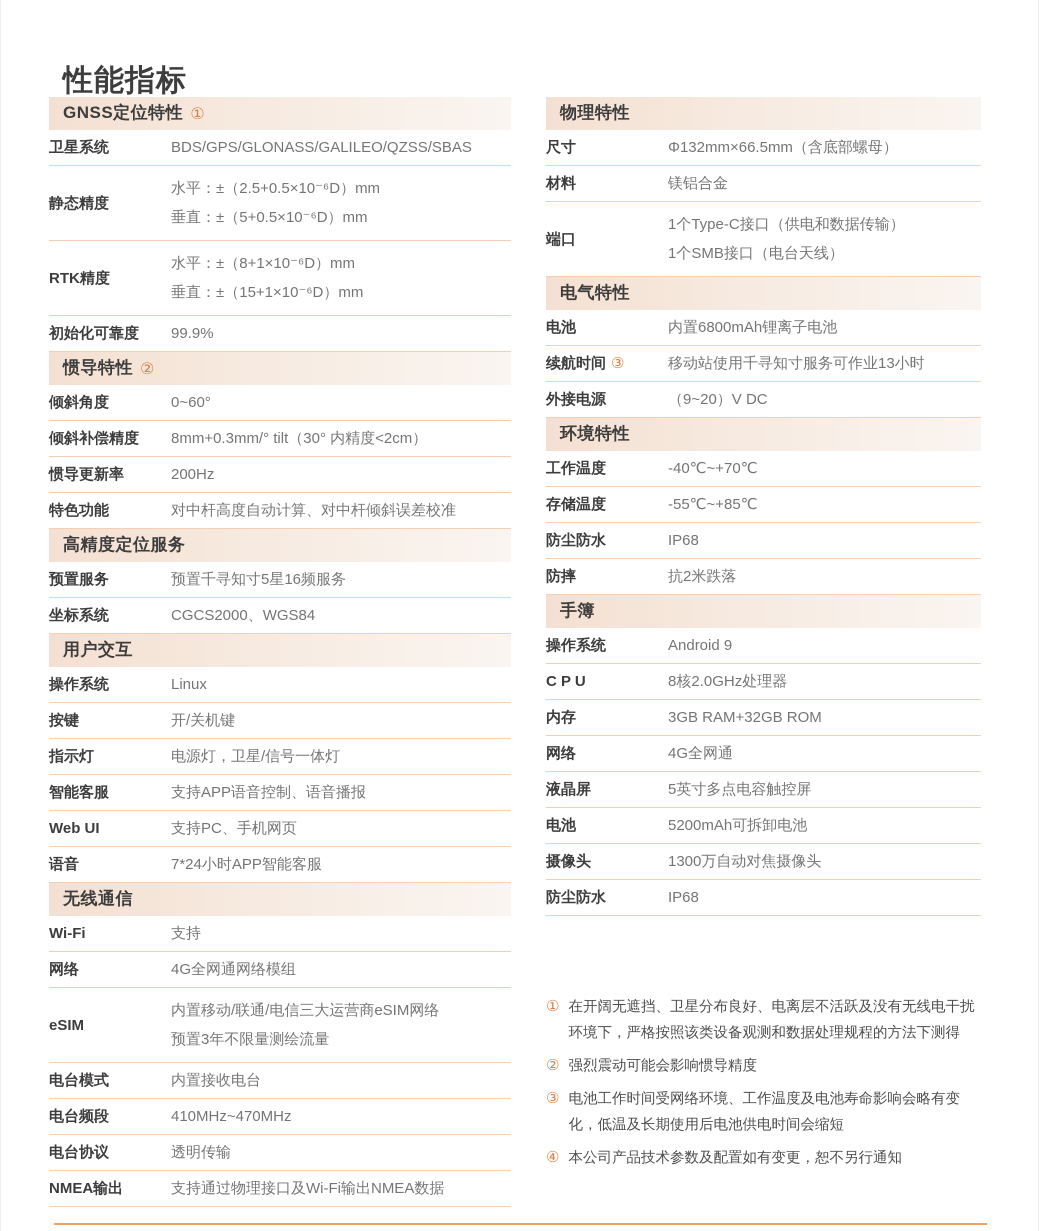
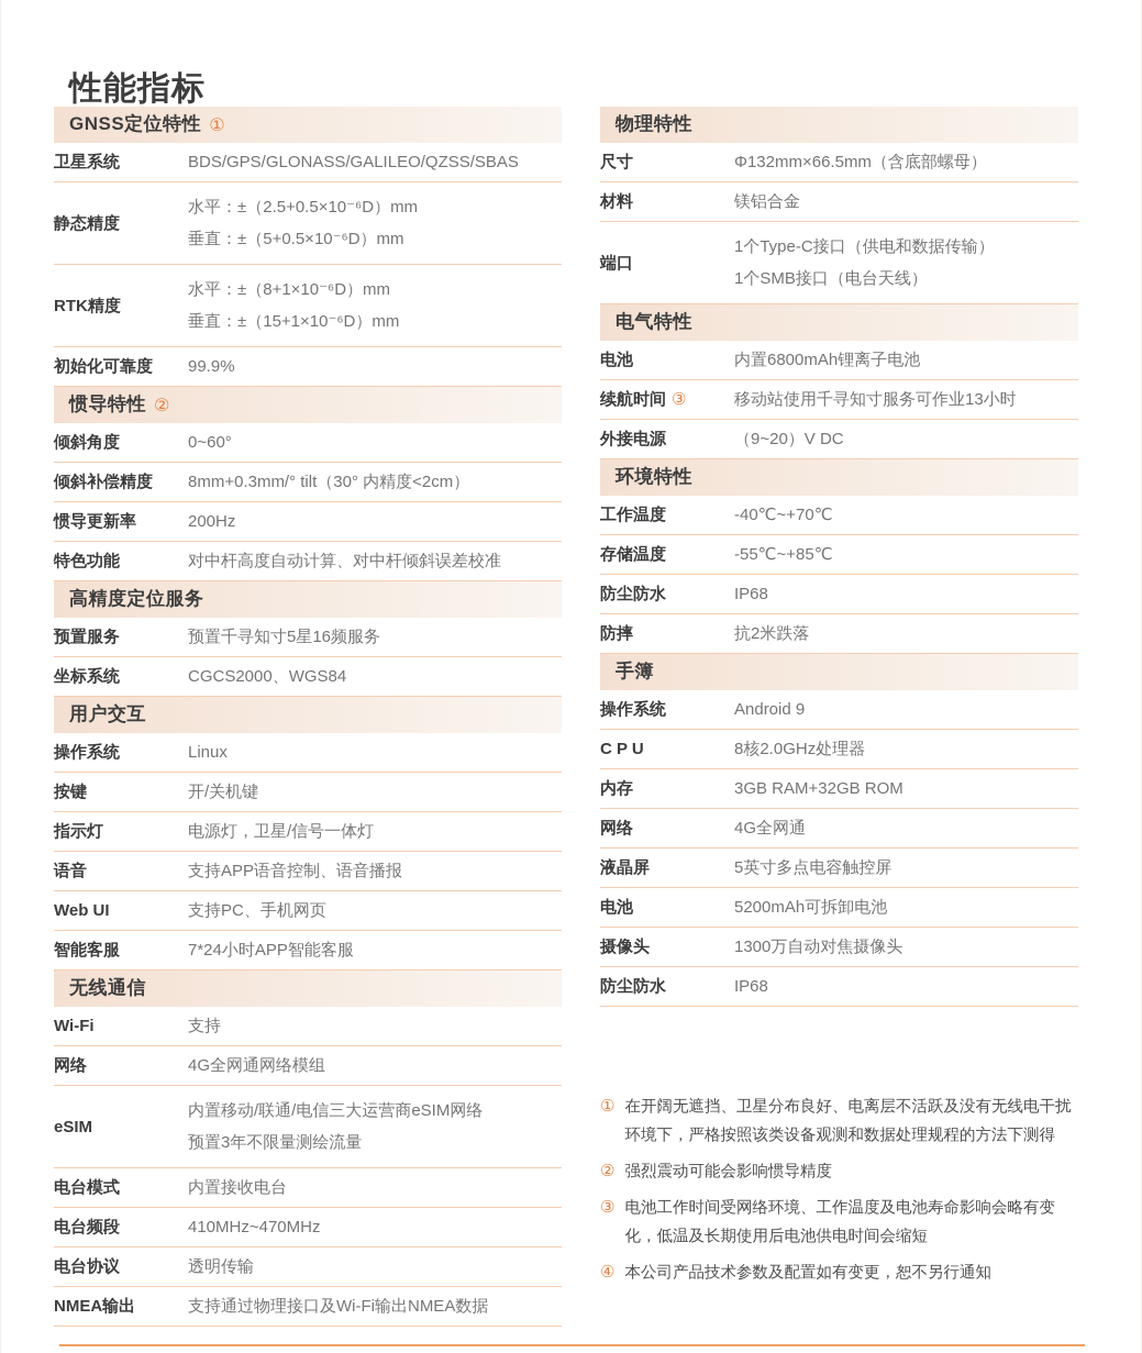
  性能指标
  GNSS定位特性
  ①
  卫星系统
  BDS/GPS/GLONASS/GALILEO/QZSS/SBAS
  静态精度
  水平：±（2.5+0.5×10⁻⁶D）mm
  垂直：±（5+0.5×10⁻⁶D）mm
  RTK精度
  水平：±（8+1×10⁻⁶D）mm
  垂直：±（15+1×10⁻⁶D）mm
  初始化可靠度
  99.9%
  惯导特性
  ②
  倾斜角度
  0~60°
  倾斜补偿精度
  8mm+0.3mm/° tilt（30° 内精度<2cm）
  惯导更新率
  200Hz
  特色功能
  对中杆高度自动计算、对中杆倾斜误差校准
  高精度定位服务
  预置服务
  预置千寻知寸5星16频服务
  坐标系统
  CGCS2000、WGS84
  用户交互
  操作系统
  Linux
  按键
  开/关机键
  指示灯
  电源灯，卫星/信号一体灯
- 智能客服
+ 语音
  支持APP语音控制、语音播报
  Web UI
  支持PC、手机网页
- 语音
+ 智能客服
  7*24小时APP智能客服
  无线通信
  Wi-Fi
  支持
  网络
  4G全网通网络模组
  eSIM
  内置移动/联通/电信三大运营商eSIM网络
  预置3年不限量测绘流量
  电台模式
  内置接收电台
  电台频段
  410MHz~470MHz
  电台协议
  透明传输
  NMEA输出
  支持通过物理接口及Wi-Fi输出NMEA数据
  物理特性
  尺寸
  Φ132mm×66.5mm（含底部螺母）
  材料
  镁铝合金
  端口
  1个Type-C接口（供电和数据传输）
  1个SMB接口（电台天线）
  电气特性
  电池
  内置6800mAh锂离子电池
  续航时间
  ③
  移动站使用千寻知寸服务可作业13小时
  外接电源
  （9~20）V DC
  环境特性
  工作温度
  -40℃~+70℃
  存储温度
  -55℃~+85℃
  防尘防水
  IP68
  防摔
  抗2米跌落
  手簿
  操作系统
  Android 9
  C P U
  8核2.0GHz处理器
  内存
  3GB RAM+32GB ROM
  网络
  4G全网通
  液晶屏
  5英寸多点电容触控屏
  电池
  5200mAh可拆卸电池
  摄像头
  1300万自动对焦摄像头
  防尘防水
  IP68
  ①
  在开阔无遮挡、卫星分布良好、电离层不活跃及没有无线电干扰环境下，严格按照该类设备观测和数据处理规程的方法下测得
  ②
  强烈震动可能会影响惯导精度
  ③
  电池工作时间受网络环境、工作温度及电池寿命影响会略有变化，低温及长期使用后电池供电时间会缩短
  ④
  本公司产品技术参数及配置如有变更，恕不另行通知
